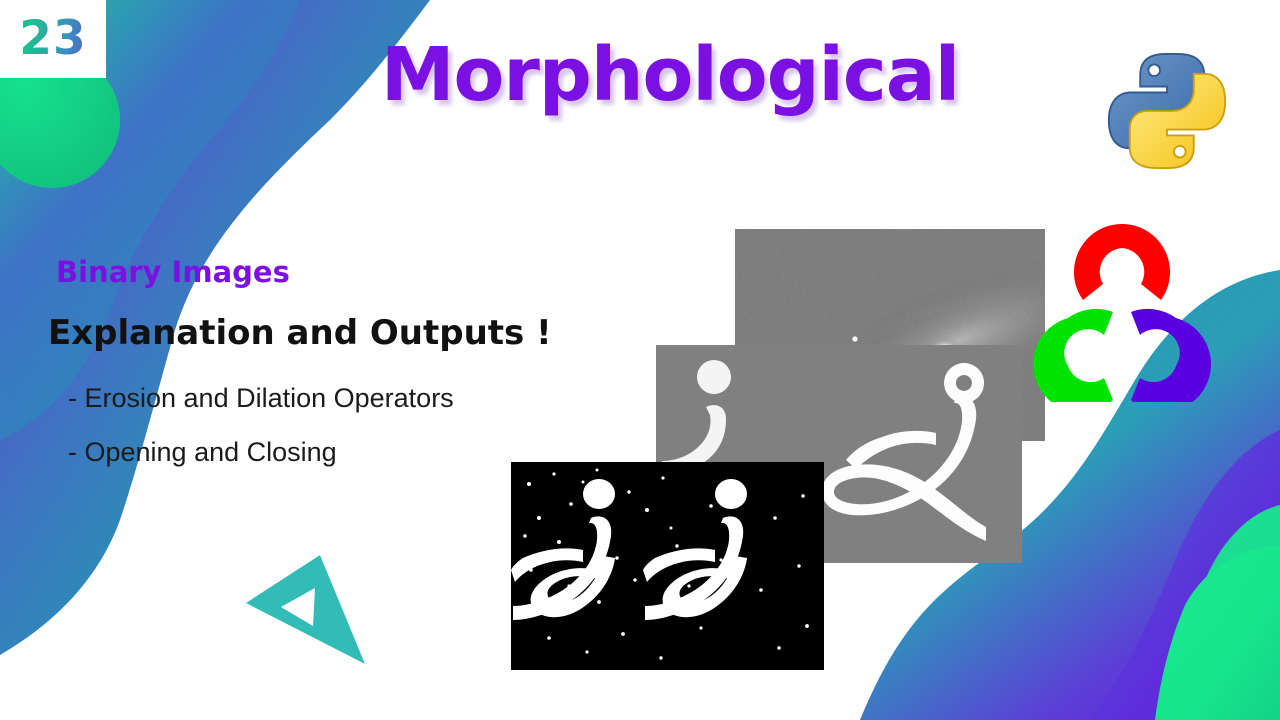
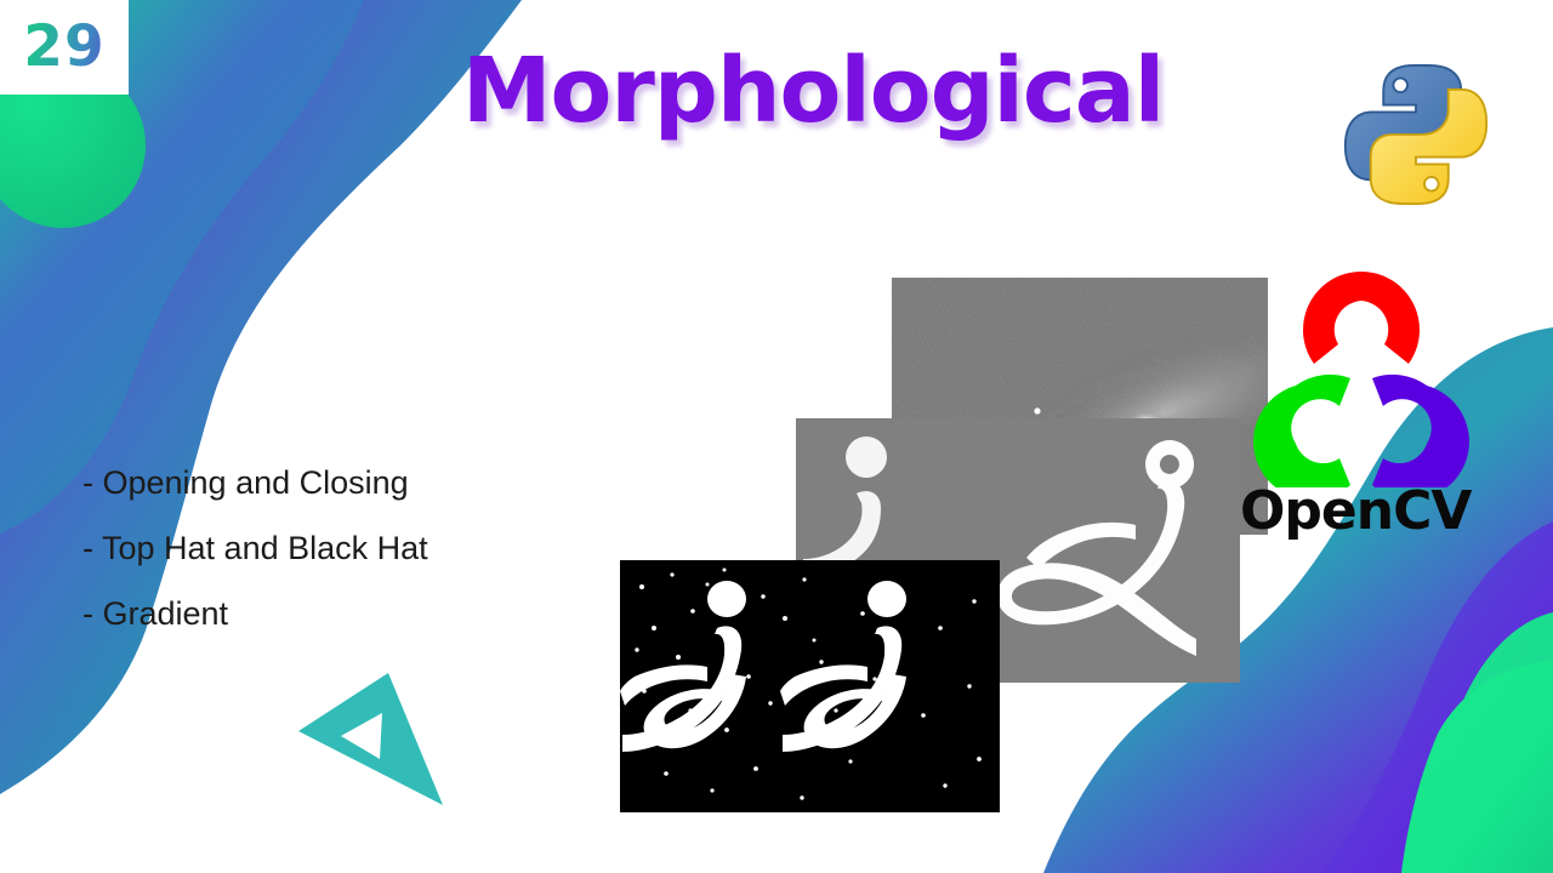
- 23
+ 29
  Morphological
- Binary Images
- Explanation and Outputs !
- - Erosion and Dilation Operators
  - Opening and Closing
+ - Top Hat and Black Hat
+ - Gradient
+ OpenCV
